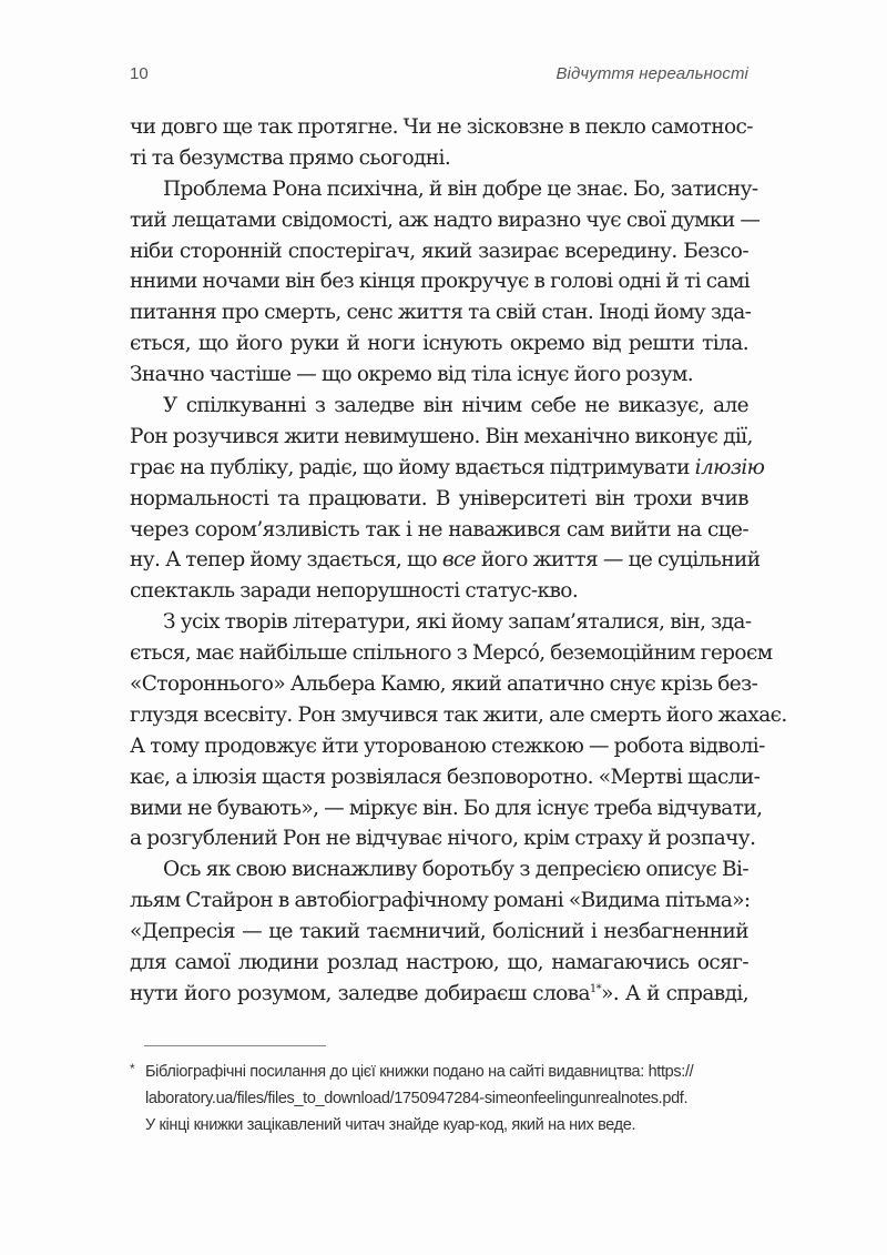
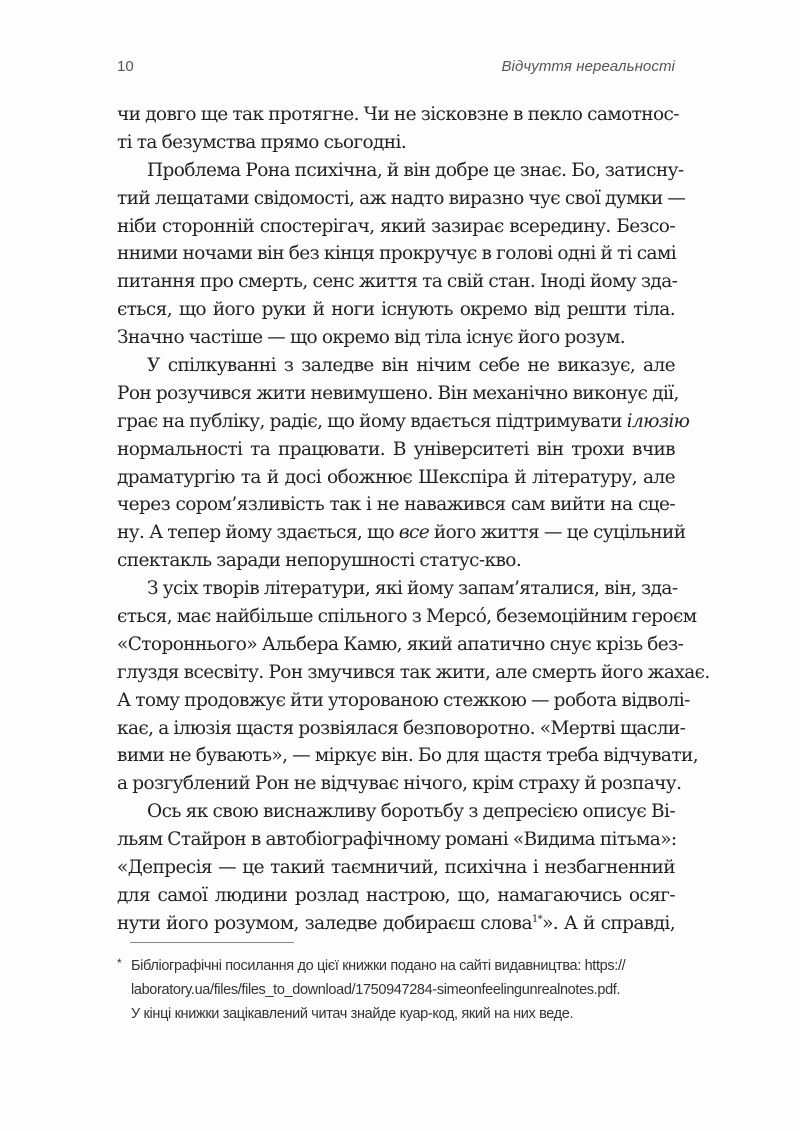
  10
  Відчуття нереальності
  чи довго ще так протягне. Чи не зісковзне в пекло самотнос-
  ті та безумства прямо сьогодні.
  Проблема Рона психічна, й він добре це знає. Бо, затисну-
  тий лещатами свідомості, аж надто виразно чує свої думки —
  ніби сторонній спостерігач, який зазирає всередину. Безсо-
  нними ночами він без кінця прокручує в голові одні й ті самі
  питання про смерть, сенс життя та свій стан. Іноді йому зда-
  ється, що його руки й ноги існують окремо від решти тіла.
  Значно частіше — що окремо від тіла існує його розум.
  У спілкуванні з заледве він нічим себе не виказує, але
  Рон розучився жити невимушено. Він механічно виконує дії,
  грає на публіку, радіє, що йому вдається підтримувати ілюзію
  нормальності та працювати. В університеті він трохи вчив
+ драматургію та й досі обожнює Шекспіра й літературу, але
  через сором’язливість так і не наважився сам вийти на сце-
  ну. А тепер йому здається, що все його життя — це суцільний
  спектакль заради непорушності статус-кво.
  З усіх творів літератури, які йому запам’яталися, він, зда-
  ється, має найбільше спільного з Мерсó, беземоційним героєм
  «Стороннього» Альбера Камю, який апатично снує крізь без-
  глуздя всесвіту. Рон змучився так жити, але смерть його жахає.
  А тому продовжує йти уторованою стежкою — робота відволі-
  кає, а ілюзія щастя розвіялася безповоротно. «Мертві щасли-
- вими не бувають», — міркує він. Бо для існує треба відчувати,
+ вими не бувають», — міркує він. Бо для щастя треба відчувати,
  а розгублений Рон не відчуває нічого, крім страху й розпачу.
  Ось як свою виснажливу боротьбу з депресією описує Ві-
  льям Стайрон в автобіографічному романі «Видима пітьма»:
- «Депресія — це такий таємничий, болісний і незбагненний
+ «Депресія — це такий таємничий, психічна і незбагненний
  для самої людини розлад настрою, що, намагаючись осяг-
  нути його розумом, заледве добираєш слова1*». А й справді,
  *
  Бібліографічні посилання до цієї книжки подано на сайті видавництва: https://
  laboratory.ua/files/files_to_download/1750947284-simeonfeelingunrealnotes.pdf.
  У кінці книжки зацікавлений читач знайде куар-код, який на них веде.
